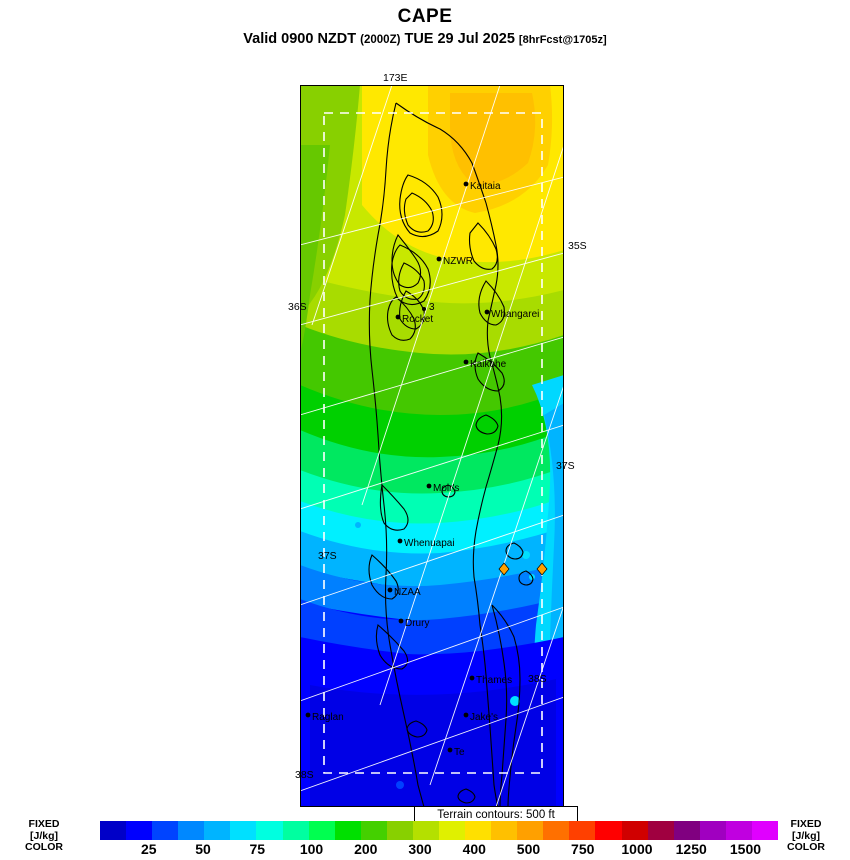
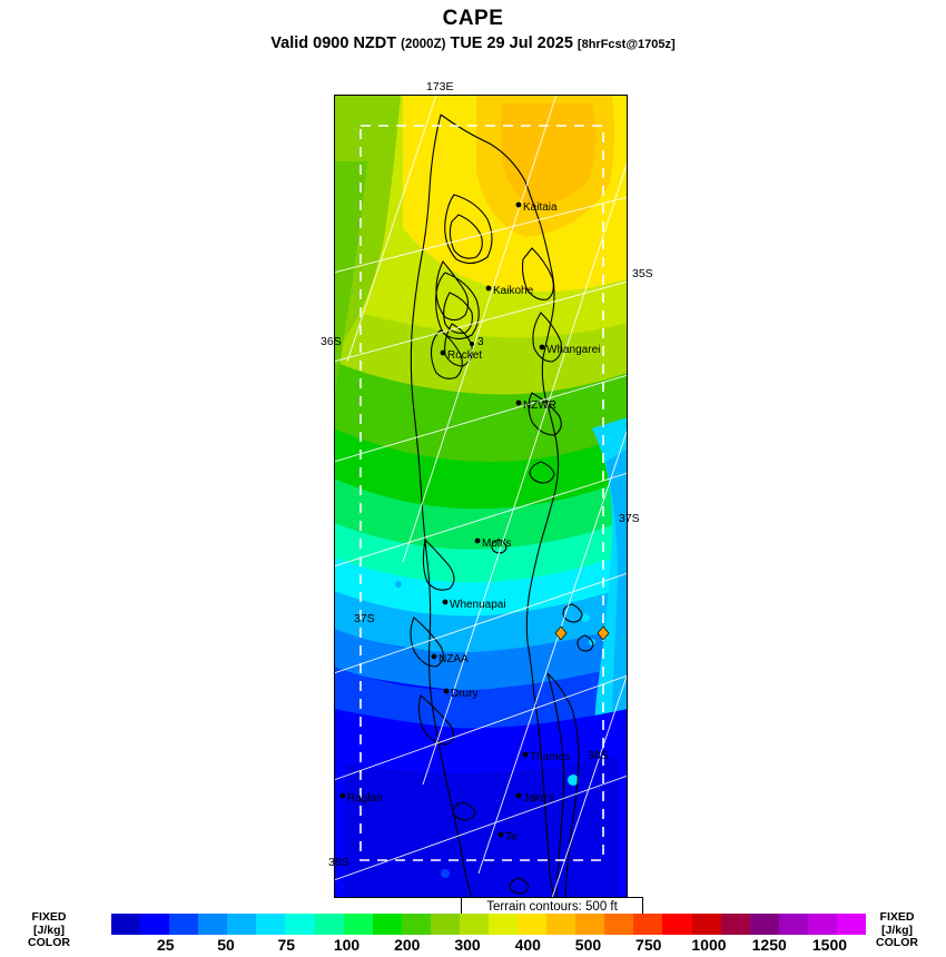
  CAPE
  Valid 0900 NZDT (2000Z) TUE 29 Jul 2025 [8hrFcst@1705z]
  Kaitaia
- NZWR
+ Kaikohe
  Rocket
  Whangarei
- Kaikohe
+ NZWR
  Moir's
  Whenuapai
  NZAA
  Drury
  Thames
  Raglan
  Jake's
  Te
  3
  173E
  35S
  36S
  37S
  37S
  38S
  38S
  Terrain contours: 500 ft
  FIXED
  [J/kg]
  COLOR
  FIXED
  [J/kg]
  COLOR
  25
  50
  75
  100
  200
  300
  400
  500
  750
  1000
  1250
  1500
